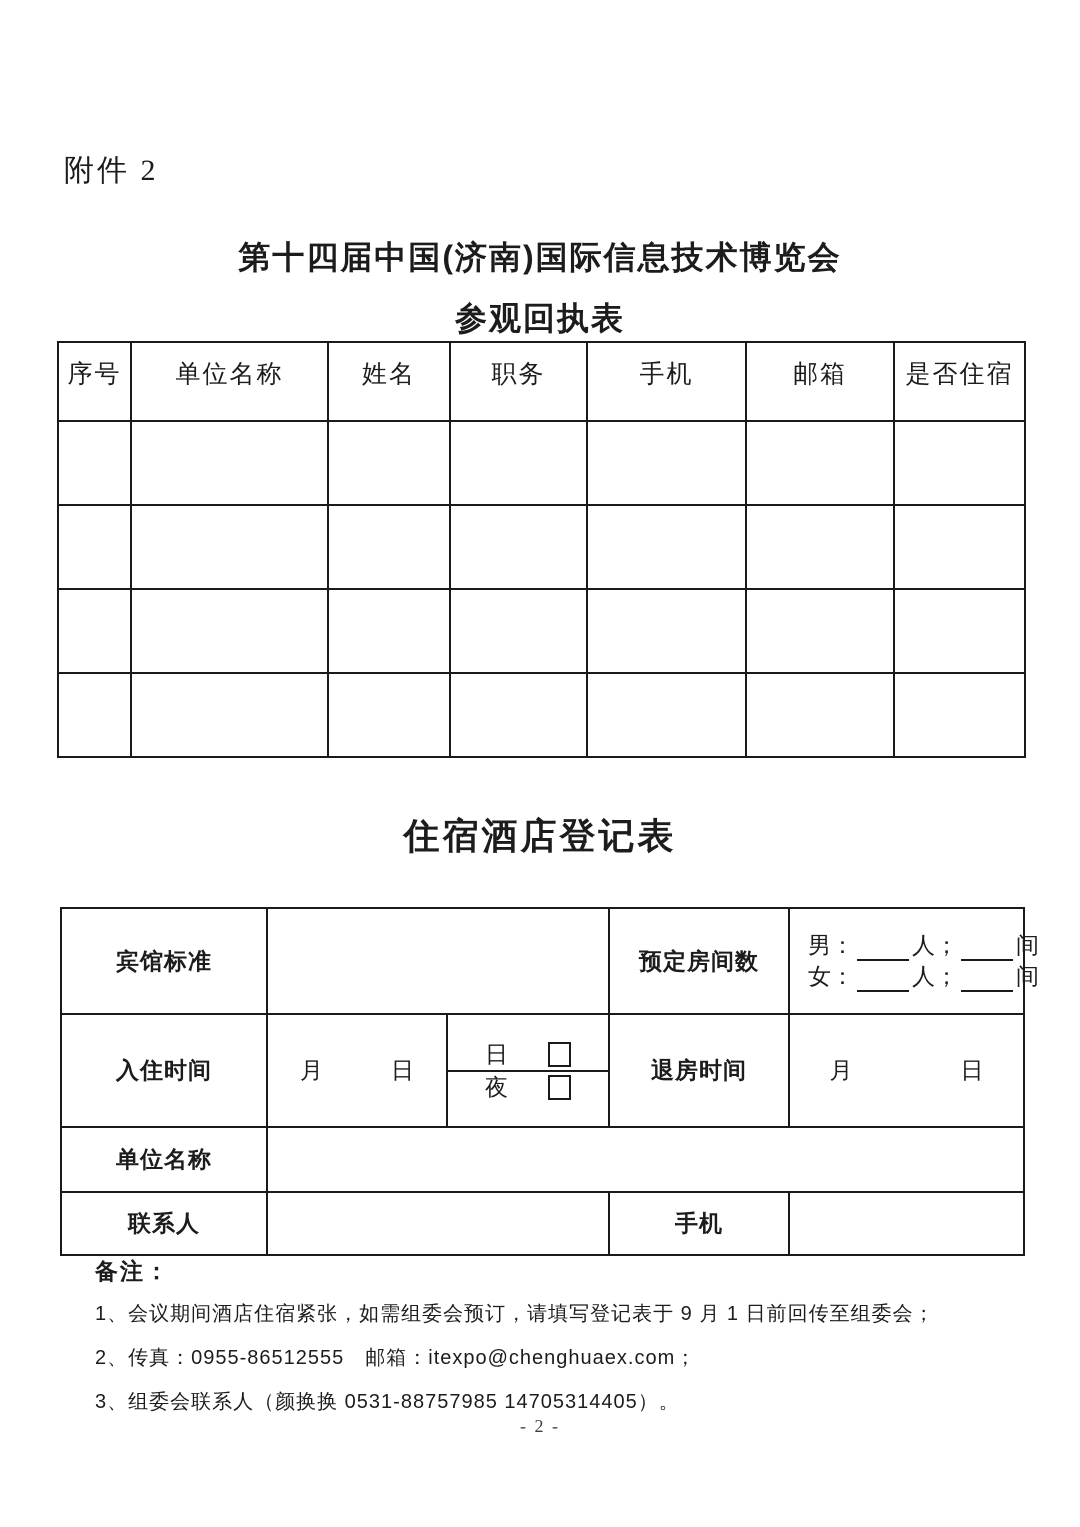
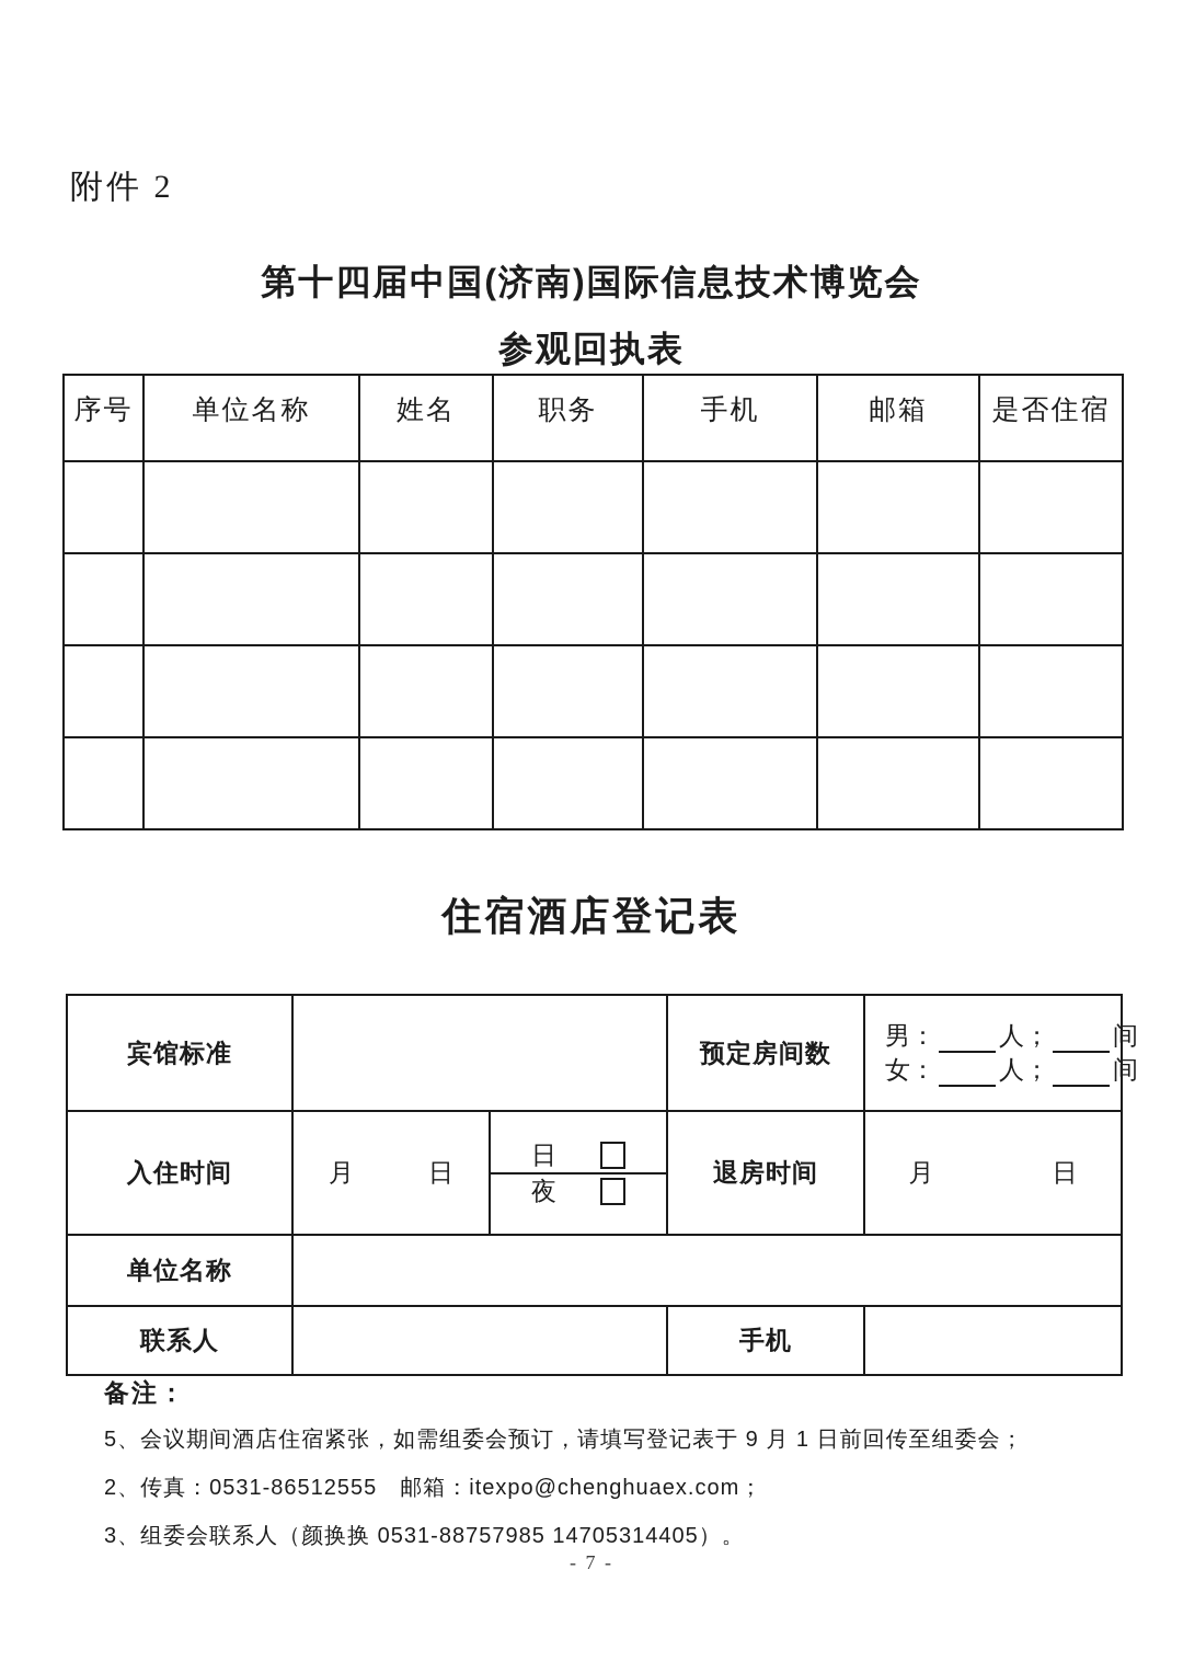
  附件 2
  第十四届中国(济南)国际信息技术博览会
  参观回执表
  序号	单位名称	姓名	职务	手机	邮箱	是否住宿
  住宿酒店登记表
  宾馆标准		预定房间数	男： 人； 间 女： 人； 间
  入住时间	月 日	日 夜	退房时间	月 日
  单位名称
  联系人		手机
  备注：
- 1、会议期间酒店住宿紧张，如需组委会预订，请填写登记表于 9 月 1 日前回传至组委会；
+ 5、会议期间酒店住宿紧张，如需组委会预订，请填写登记表于 9 月 1 日前回传至组委会；
- 2、传真：0955-86512555 邮箱：itexpo@chenghuaex.com；
+ 2、传真：0531-86512555 邮箱：itexpo@chenghuaex.com；
  3、组委会联系人（颜换换 0531-88757985 14705314405）。
- - 2 -
+ - 7 -
